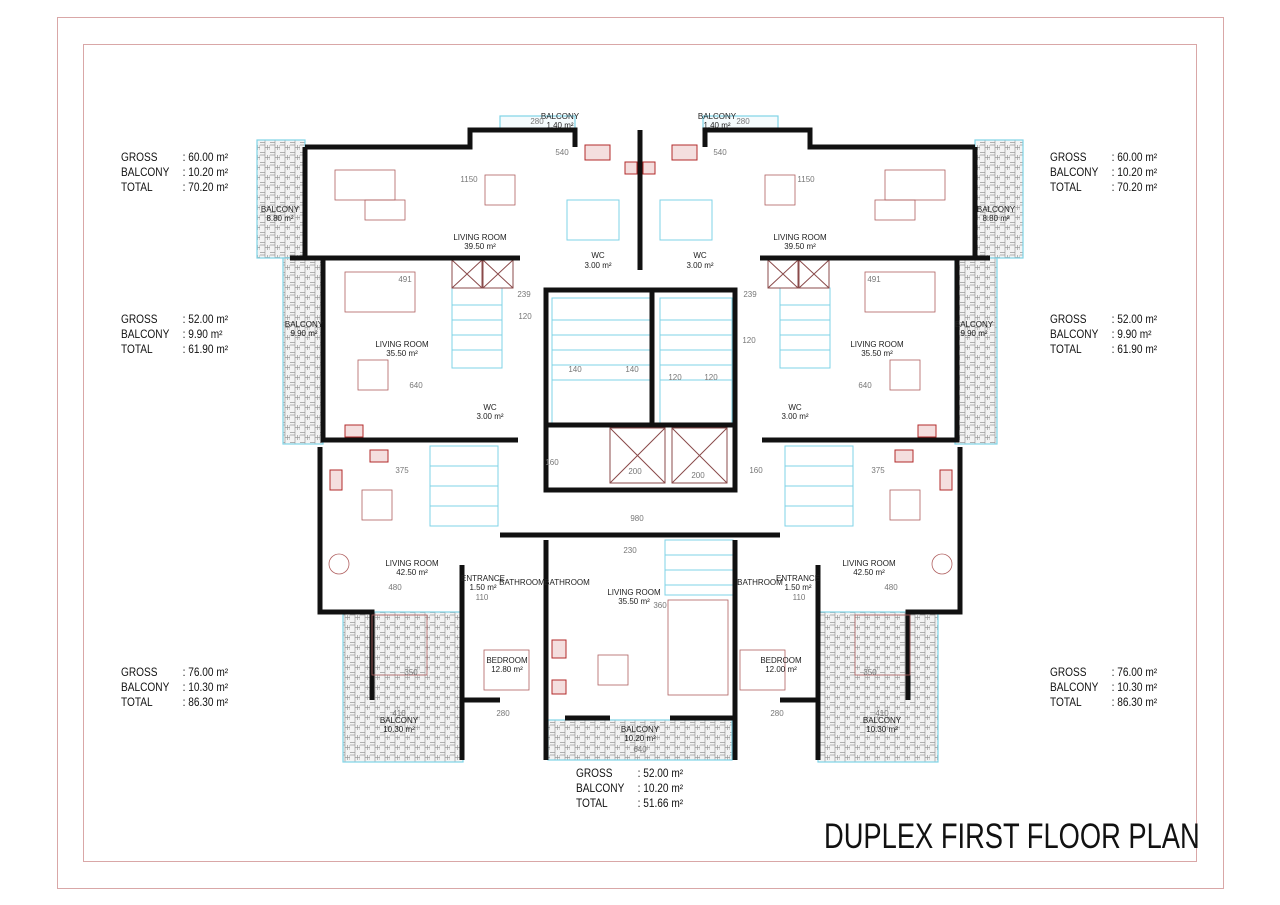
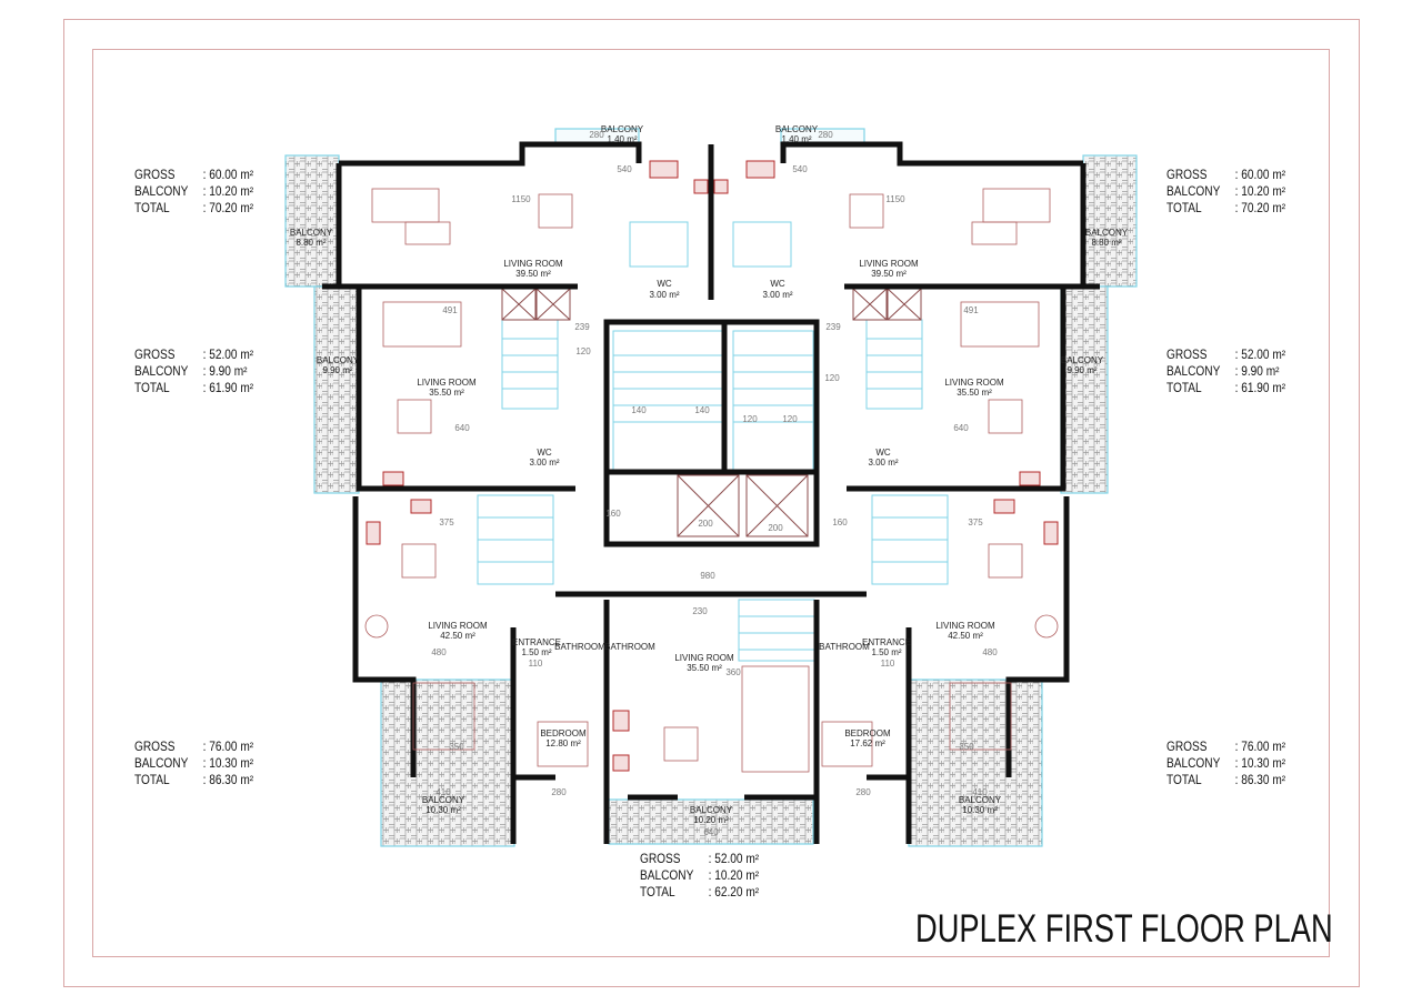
  LIVING ROOM
  39.50 m²
  LIVING ROOM
  39.50 m²
  LIVING ROOM
  35.50 m²
  LIVING ROOM
  35.50 m²
  LIVING ROOM
  42.50 m²
  LIVING ROOM
  42.50 m²
  LIVING ROOM
  35.50 m²
  WC
  3.00 m²
  WC
  3.00 m²
  WC
  3.00 m²
  WC
  3.00 m²
  ENTRANCE
  1.50 m²
  ENTRANCE
  1.50 m²
  BATHROOM
  BATHROOM
  BATHROOM
  BEDROOM
  12.80 m²
  BEDROOM
- 12.00 m²
+ 17.62 m²
  BALCONY
  1.40 m²
  BALCONY
  1.40 m²
  BALCONY
  8.80 m²
  BALCONY
  8.80 m²
  BALCONY
  9.90 m²
  BALCONY
  9.90 m²
  BALCONY
  10.30 m²
  BALCONY
  10.30 m²
  BALCONY
  10.20 m²
  280
  280
  540
  540
  1150
  1150
  239
  239
  120
  120
  491
  491
  640
  640
  140
  140
  120
  120
  200
  200
  160
  160
  980
  375
  375
  480
  480
  230
  110
  110
  360
  350
  350
  410
  410
  280
  280
  640
  GROSS
  : 60.00 m²
  BALCONY
  : 10.20 m²
  TOTAL
  : 70.20 m²
  GROSS
  : 60.00 m²
  BALCONY
  : 10.20 m²
  TOTAL
  : 70.20 m²
  GROSS
  : 52.00 m²
  BALCONY
  : 9.90 m²
  TOTAL
  : 61.90 m²
  GROSS
  : 52.00 m²
  BALCONY
  : 9.90 m²
  TOTAL
  : 61.90 m²
  GROSS
  : 76.00 m²
  BALCONY
  : 10.30 m²
  TOTAL
  : 86.30 m²
  GROSS
  : 76.00 m²
  BALCONY
  : 10.30 m²
  TOTAL
  : 86.30 m²
  GROSS
  : 52.00 m²
  BALCONY
  : 10.20 m²
  TOTAL
- : 51.66 m²
+ : 62.20 m²
  DUPLEX FIRST FLOOR PLAN
